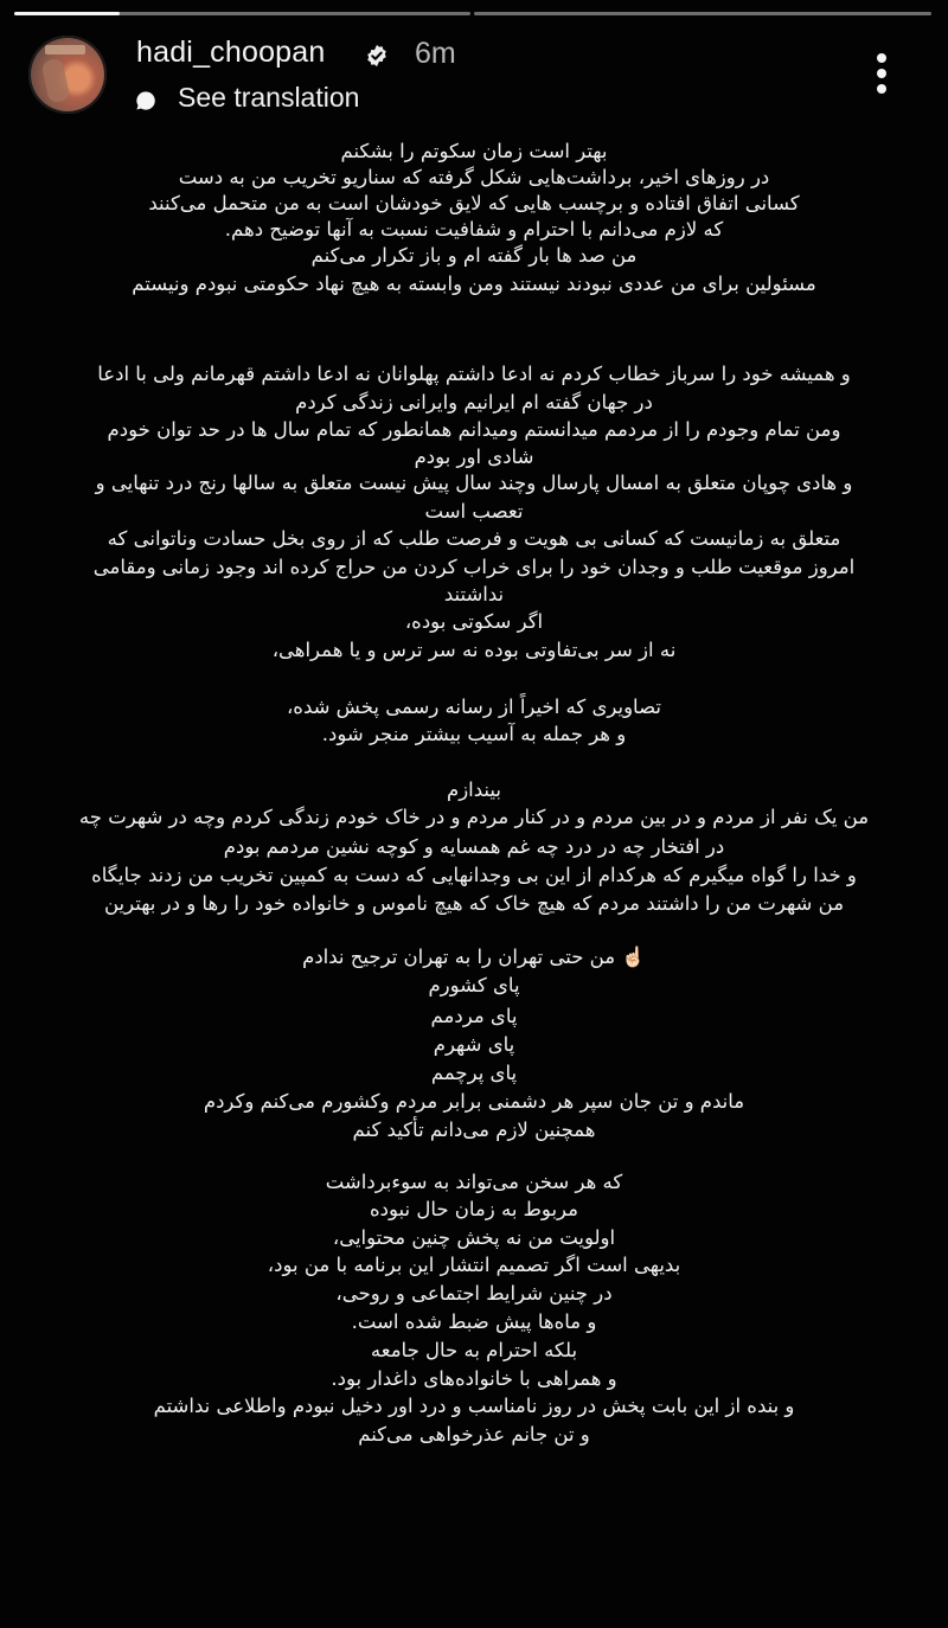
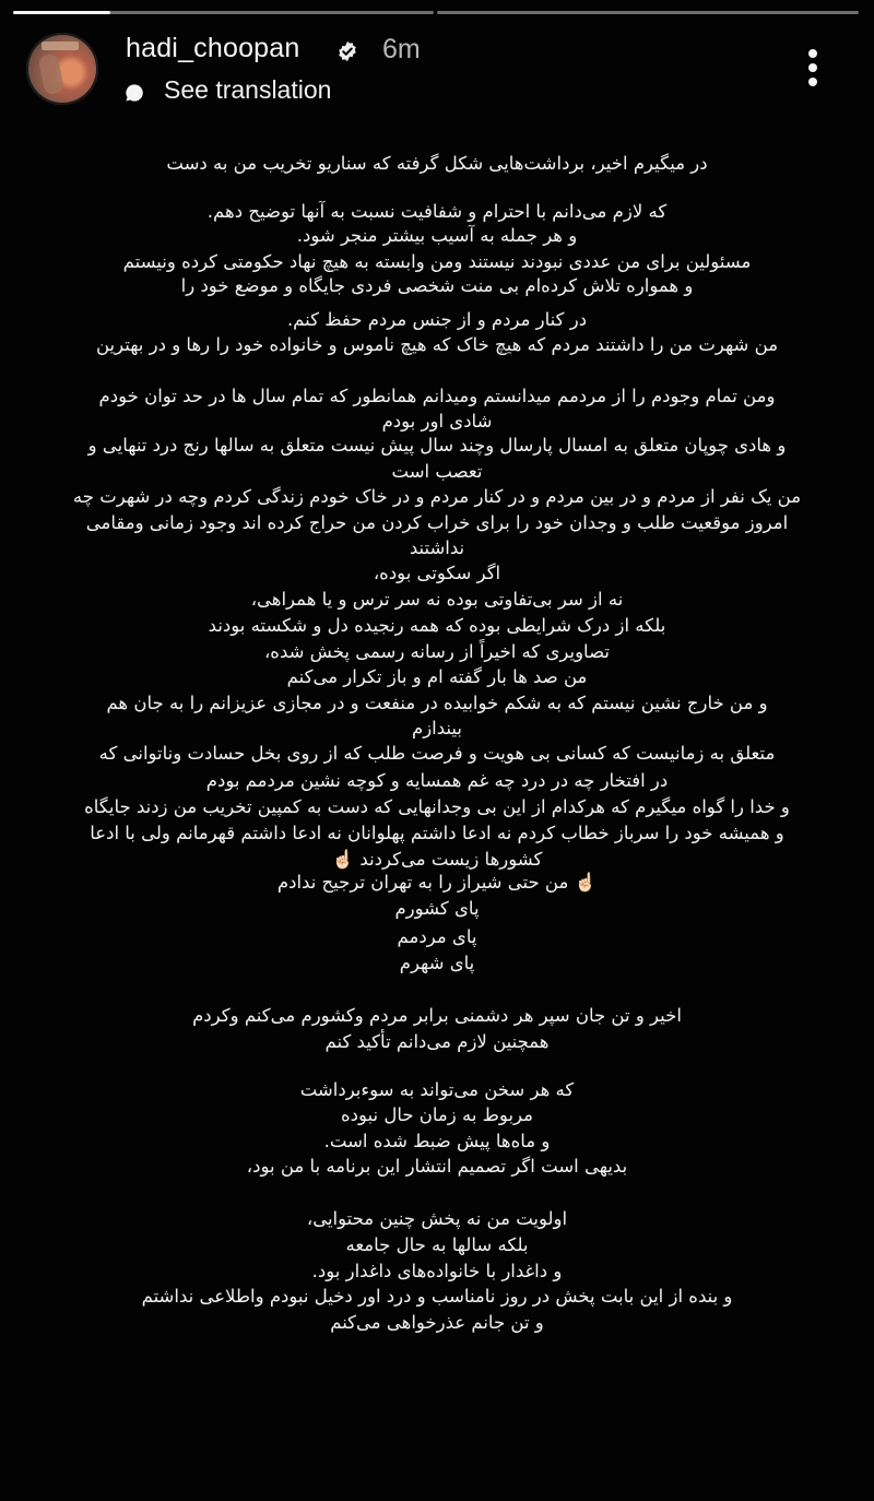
  hadi_choopan
  6m
  See translation
- بهتر است زمان سکوتم را بشکنم
- در روزهای اخیر، برداشت‌هایی شکل گرفته که سناریو تخریب من به دست
+ در میگیرم اخیر، برداشت‌هایی شکل گرفته که سناریو تخریب من به دست
- کسانی اتفاق افتاده و برچسب هایی که لایق خودشان است به من متحمل می‌کنند
  که لازم می‌دانم با احترام و شفافیت نسبت به آنها توضیح دهم.
- من صد ها بار گفته ام و باز تکرار می‌کنم
+ و هر جمله به آسیب بیشتر منجر شود.
- مسئولین برای من عددی نبودند نیستند ومن وابسته به هیچ نهاد حکومتی نبودم ونیستم
+ مسئولین برای من عددی نبودند نیستند ومن وابسته به هیچ نهاد حکومتی کرده ونیستم
+ و همواره تلاش کرده‌ام بی منت شخصی فردی جایگاه و موضع خود را
+ در کنار مردم و از جنس مردم حفظ کنم.
- و همیشه خود را سرباز خطاب کردم نه ادعا داشتم پهلوانان نه ادعا داشتم قهرمانم ولی با ادعا
+ من شهرت من را داشتند مردم که هیچ خاک که هیچ ناموس و خانواده خود را رها و در بهترین
- در جهان گفته ام ایرانیم وایرانی زندگی کردم
  ومن تمام وجودم را از مردمم میدانستم ومیدانم همانطور که تمام سال ها در حد توان خودم
  شادی اور بودم
  و هادی چوپان متعلق به امسال پارسال وچند سال پیش نیست متعلق به سالها رنج درد تنهایی و
  تعصب است
- متعلق به زمانیست که کسانی بی هویت و فرصت طلب که از روی بخل حسادت وناتوانی که
+ من یک نفر از مردم و در بین مردم و در کنار مردم و در خاک خودم زندگی کردم وچه در شهرت چه
  امروز موقعیت طلب و وجدان خود را برای خراب کردن من حراج کرده اند وجود زمانی ومقامی
  نداشتند
  اگر سکوتی بوده،
  نه از سر بی‌تفاوتی بوده نه سر ترس و یا همراهی،
+ بلکه از درک شرایطی بوده که همه رنجیده دل و شکسته بودند
  تصاویری که اخیراً از رسانه رسمی پخش شده،
- و هر جمله به آسیب بیشتر منجر شود.
+ من صد ها بار گفته ام و باز تکرار می‌کنم
+ و من خارج نشین نیستم که به شکم خوابیده در منفعت و در مجازی عزیزانم را به جان هم
  بیندازم
- من یک نفر از مردم و در بین مردم و در کنار مردم و در خاک خودم زندگی کردم وچه در شهرت چه
+ متعلق به زمانیست که کسانی بی هویت و فرصت طلب که از روی بخل حسادت وناتوانی که
  در افتخار چه در درد چه غم همسایه و کوچه نشین مردمم بودم
  و خدا را گواه میگیرم که هرکدام از این بی وجدانهایی که دست به کمپین تخریب من زدند جایگاه
- من شهرت من را داشتند مردم که هیچ خاک که هیچ ناموس و خانواده خود را رها و در بهترین
+ و همیشه خود را سرباز خطاب کردم نه ادعا داشتم پهلوانان نه ادعا داشتم قهرمانم ولی با ادعا
+ کشورها زیست می‌کردند ☝🏻
- ☝🏻 من حتی تهران را به تهران ترجیح ندادم
+ ☝🏻 من حتی شیراز را به تهران ترجیح ندادم
  پای کشورم
  پای مردمم
  پای شهرم
- پای پرچمم
- ماندم و تن جان سپر هر دشمنی برابر مردم وکشورم می‌کنم وکردم
+ اخیر و تن جان سپر هر دشمنی برابر مردم وکشورم می‌کنم وکردم
  همچنین لازم می‌دانم تأکید کنم
  که هر سخن می‌تواند به سوءبرداشت
  مربوط به زمان حال نبوده
- اولویت من نه پخش چنین محتوایی،
+ و ماه‌ها پیش ضبط شده است.
  بدیهی است اگر تصمیم انتشار این برنامه با من بود،
- در چنین شرایط اجتماعی و روحی،
- و ماه‌ها پیش ضبط شده است.
+ اولویت من نه پخش چنین محتوایی،
- بلکه احترام به حال جامعه
+ بلکه سالها به حال جامعه
- و همراهی با خانواده‌های داغدار بود.
+ و داغدار با خانواده‌های داغدار بود.
  و بنده از این بابت پخش در روز نامناسب و درد اور دخیل نبودم واطلاعی نداشتم
  و تن جانم عذرخواهی می‌کنم
